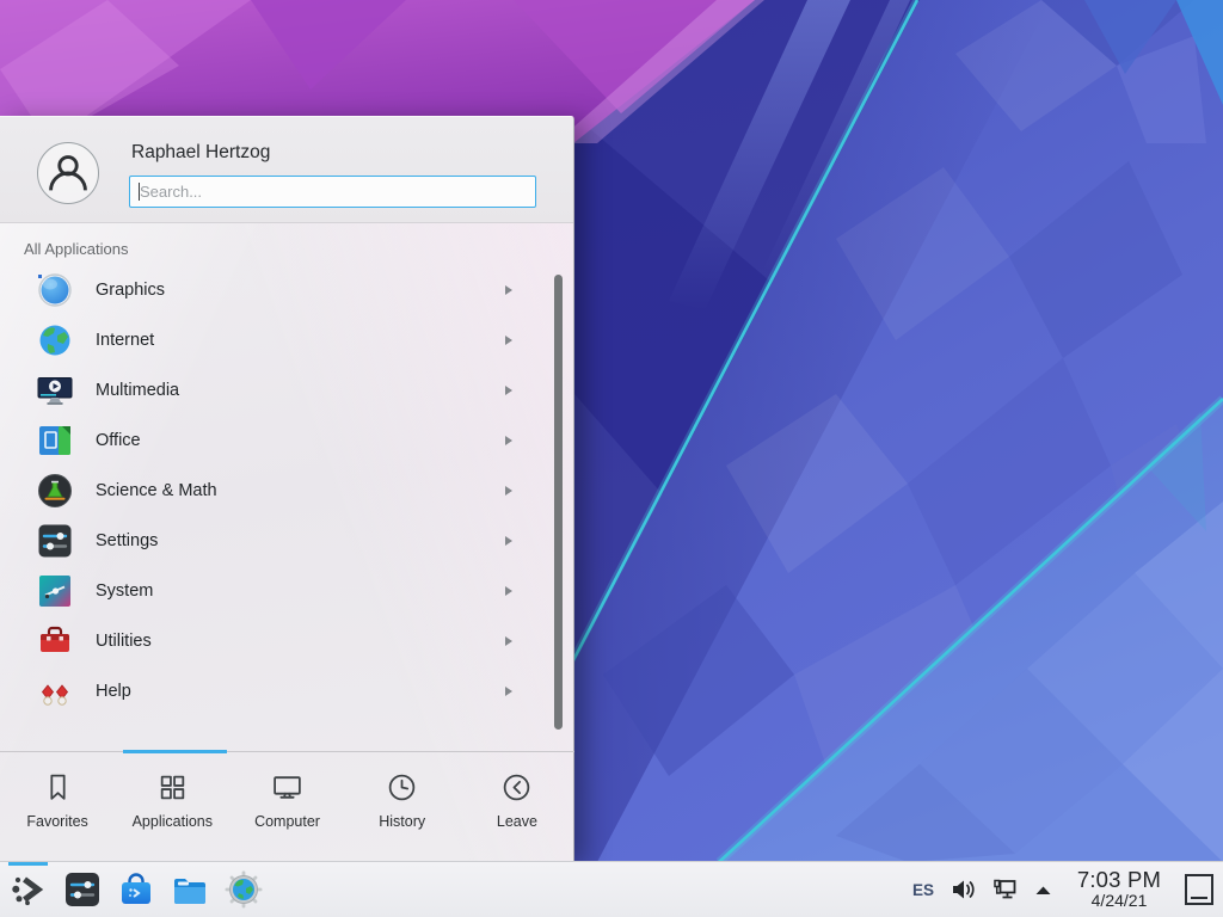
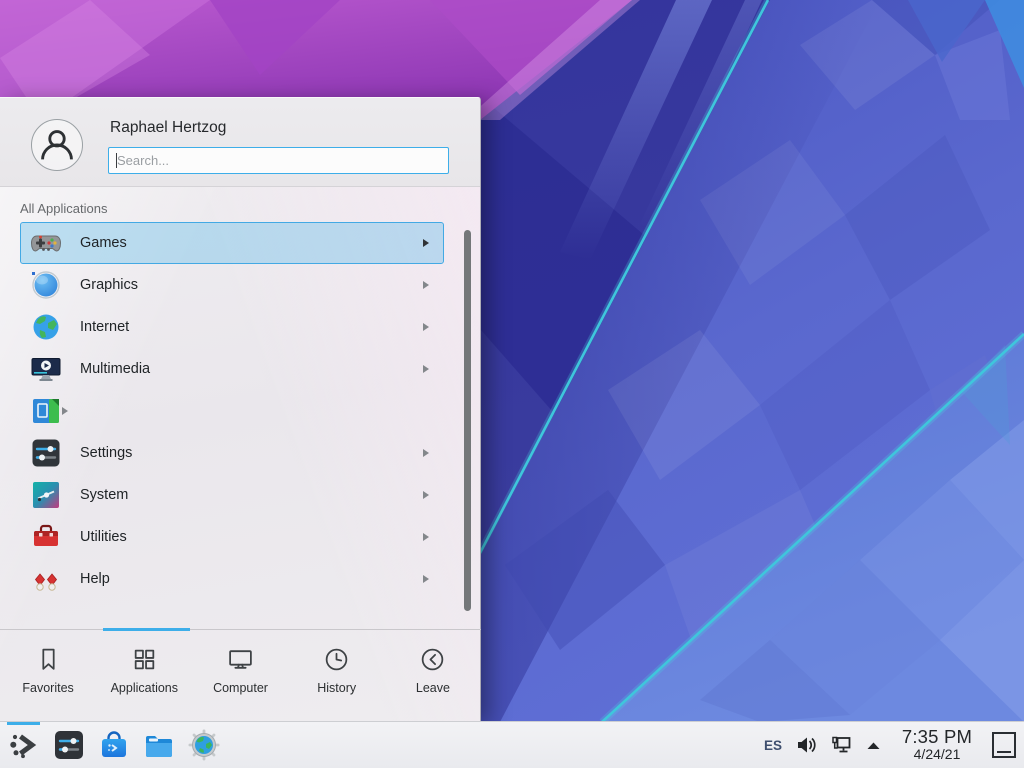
  Raphael Hertzog
  Search...
  All Applications
+ Games
  Graphics
  Internet
  Multimedia
- Office
- Science & Math
  Settings
  System
  Utilities
  Help
  Favorites
  Applications
  Computer
  History
  Leave
  ES
- 7:03 PM
+ 7:35 PM
  4/24/21
